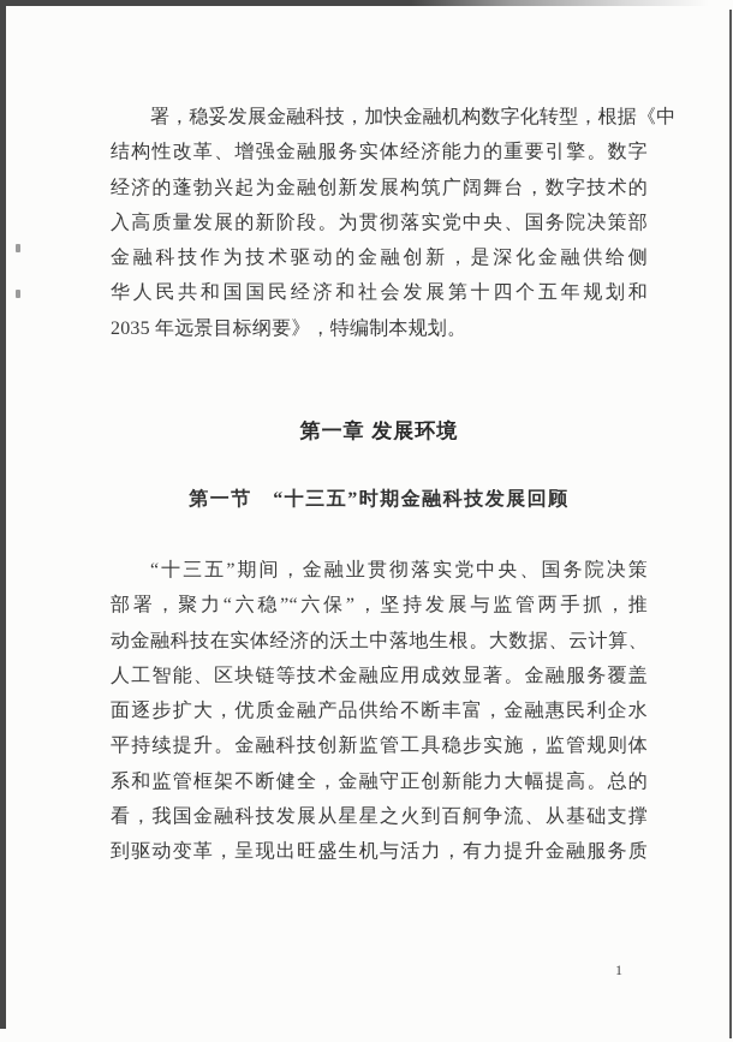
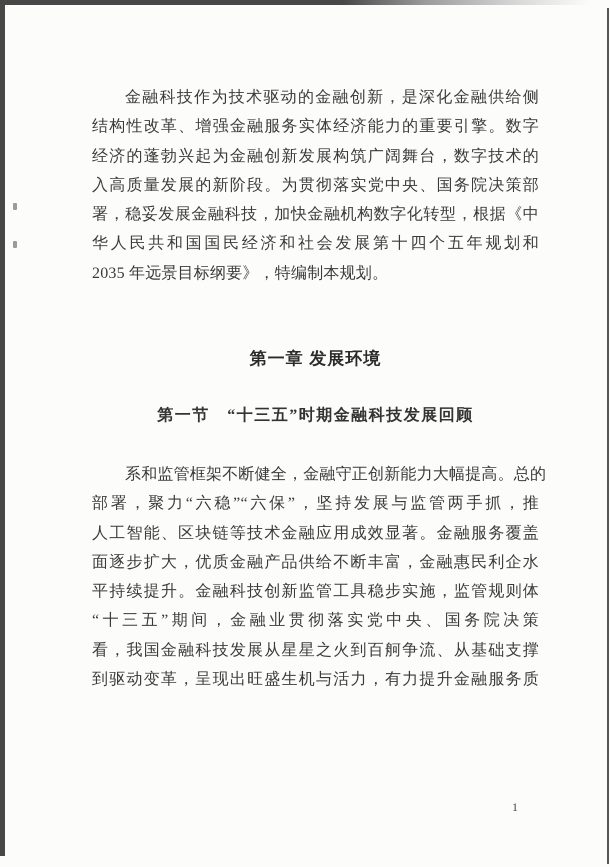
- 署，稳妥发展金融科技，加快金融机构数字化转型，根据《中
+ 金融科技作为技术驱动的金融创新，是深化金融供给侧
  结构性改革、增强金融服务实体经济能力的重要引擎。数字
  经济的蓬勃兴起为金融创新发展构筑广阔舞台，数字技术的
  入高质量发展的新阶段。为贯彻落实党中央、国务院决策部
- 金融科技作为技术驱动的金融创新，是深化金融供给侧
+ 署，稳妥发展金融科技，加快金融机构数字化转型，根据《中
  华人民共和国国民经济和社会发展第十四个五年规划和
  2035 年远景目标纲要》，特编制本规划。
  第一章 发展环境
  第一节 “十三五”时期金融科技发展回顾
- “十三五”期间，金融业贯彻落实党中央、国务院决策
+ 系和监管框架不断健全，金融守正创新能力大幅提高。总的
  部署，聚力“六稳”“六保”，坚持发展与监管两手抓，推
- 动金融科技在实体经济的沃土中落地生根。大数据、云计算、
  人工智能、区块链等技术金融应用成效显著。金融服务覆盖
  面逐步扩大，优质金融产品供给不断丰富，金融惠民利企水
  平持续提升。金融科技创新监管工具稳步实施，监管规则体
- 系和监管框架不断健全，金融守正创新能力大幅提高。总的
+ “十三五”期间，金融业贯彻落实党中央、国务院决策
  看，我国金融科技发展从星星之火到百舸争流、从基础支撑
  到驱动变革，呈现出旺盛生机与活力，有力提升金融服务质
  1
